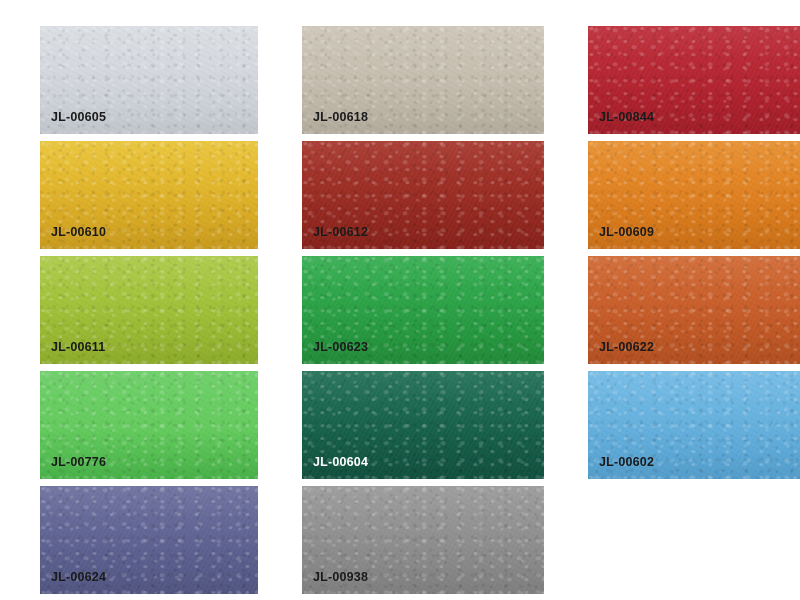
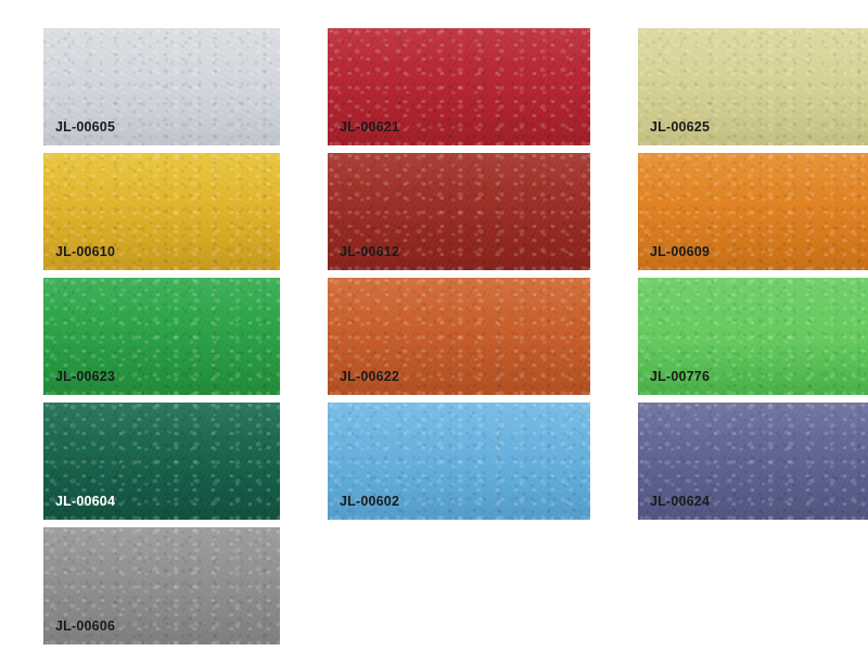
  JL-00605
- JL-00618
- JL-00844
+ JL-00621
+ JL-00625
  JL-00610
  JL-00612
  JL-00609
- JL-00611
  JL-00623
  JL-00622
  JL-00776
  JL-00604
  JL-00602
  JL-00624
- JL-00938
+ JL-00606
